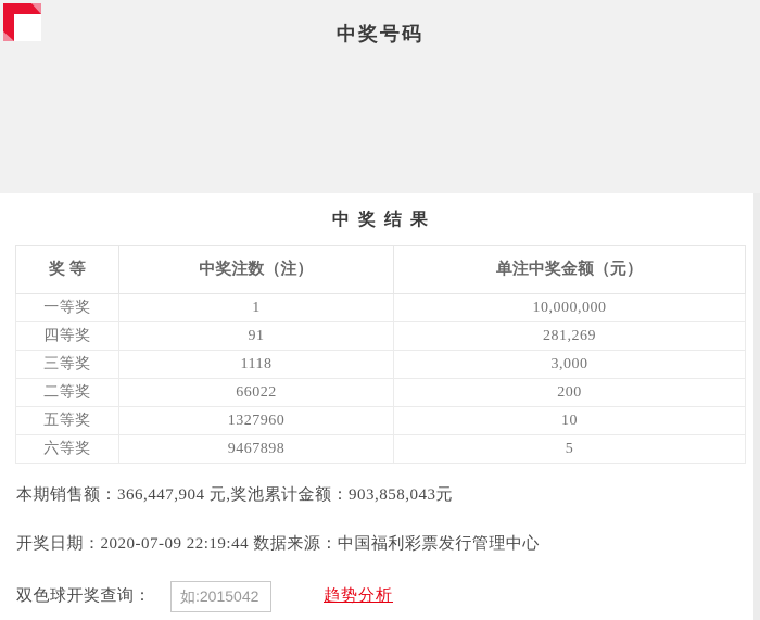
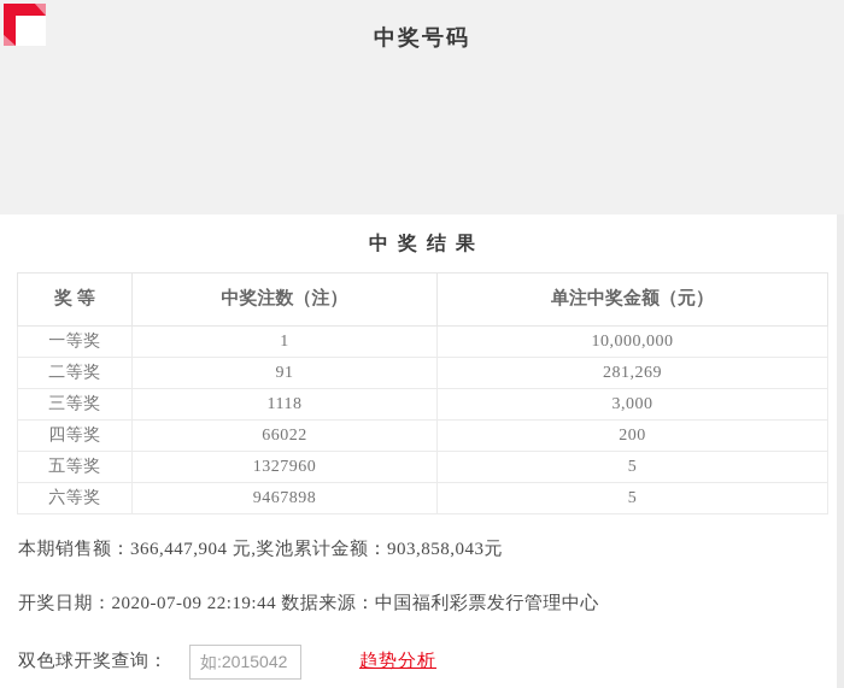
  中奖号码
  中奖结果
  奖 等	中奖注数（注）	单注中奖金额（元）
  一等奖	1	10,000,000
- 四等奖	91	281,269
+ 二等奖	91	281,269
  三等奖	1118	3,000
- 二等奖	66022	200
+ 四等奖	66022	200
- 五等奖	1327960	10
+ 五等奖	1327960	5
  六等奖	9467898	5
  本期销售额：366,447,904 元,奖池累计金额：903,858,043元
  开奖日期：2020-07-09 22:19:44 数据来源：中国福利彩票发行管理中心
  双色球开奖查询：
  如:2015042
  趋势分析
